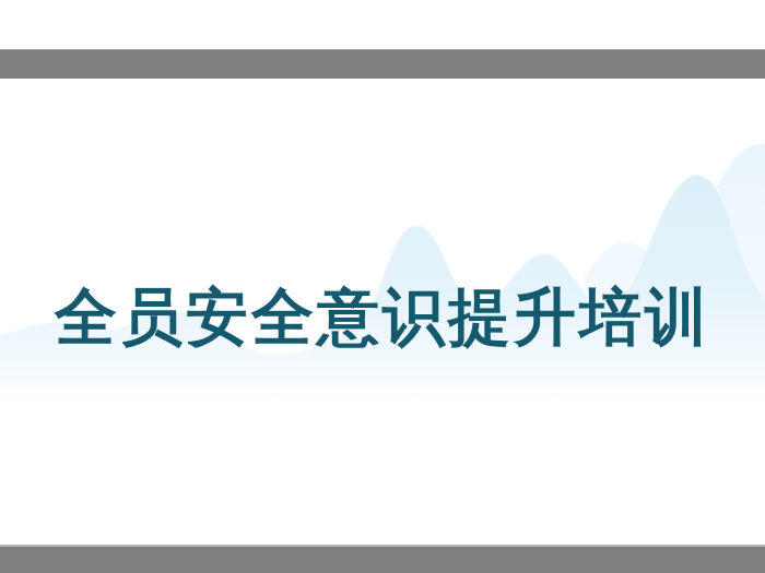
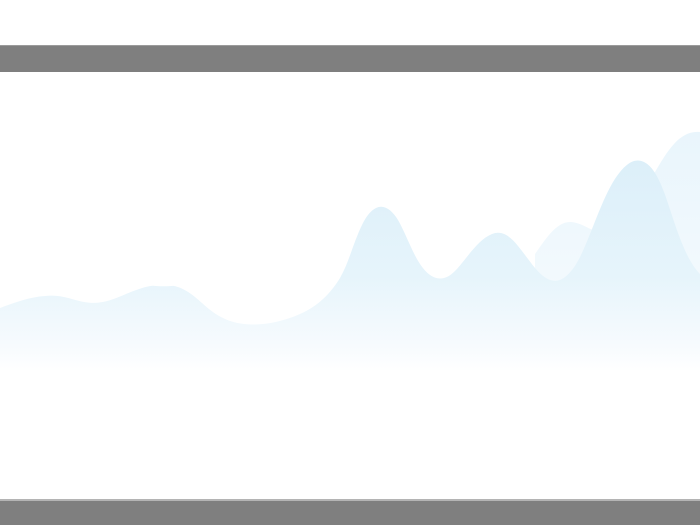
- 全员安全意识提升培训
